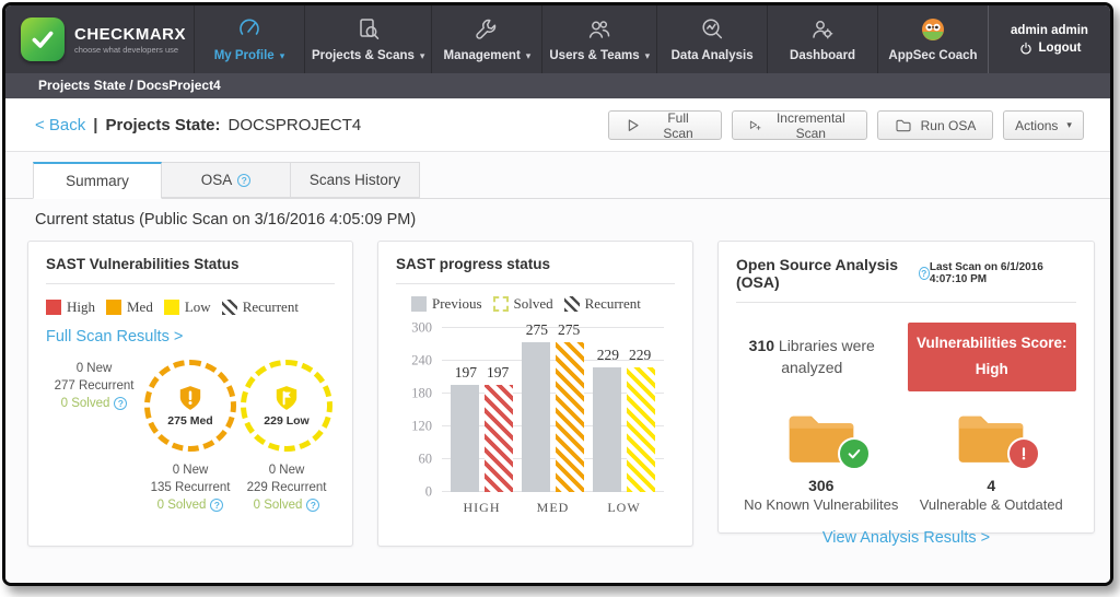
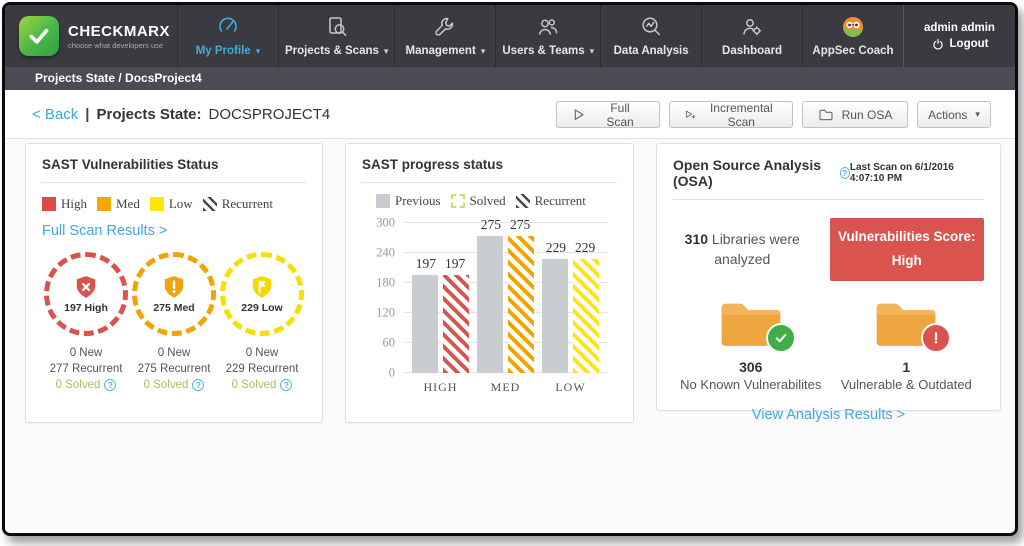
  CHECKMARX
  choose what developers use
  My Profile
  ▾
  Projects & Scans
  ▾
  Management
  ▾
  Users & Teams
  ▾
  Data Analysis
  Dashboard
  AppSec Coach
  admin admin
  Logout
  Projects State / DocsProject4
  < Back
  |
  Projects State:
  DOCSPROJECT4
  Full Scan
  Incremental Scan
  Run OSA
  Actions
  ▾
- Summary
- OSA
- Scans History
- Current status (Public Scan on 3/16/2016 4:05:09 PM)
  SAST Vulnerabilities Status
  High
  Med
  Low
  Recurrent
  Full Scan Results >
+ 197 High
  0 New
  277 Recurrent
  0 Solved
  275 Med
  0 New
- 135 Recurrent
+ 275 Recurrent
  0 Solved
  229 Low
  0 New
  229 Recurrent
  0 Solved
  SAST progress status
  Previous
  Solved
  Recurrent
  0
  60
  120
  180
  240
  300
  197
  197
  275
  275
  229
  229
  HIGH
  MED
  LOW
  Open Source Analysis (OSA)
  Last Scan on 6/1/2016 4:07:10 PM
  310 Libraries were analyzed
  Vulnerabilities Score:
  High
  306
  No Known Vulnerabilites
- 4
+ 1
  Vulnerable & Outdated
  View Analysis Results >
